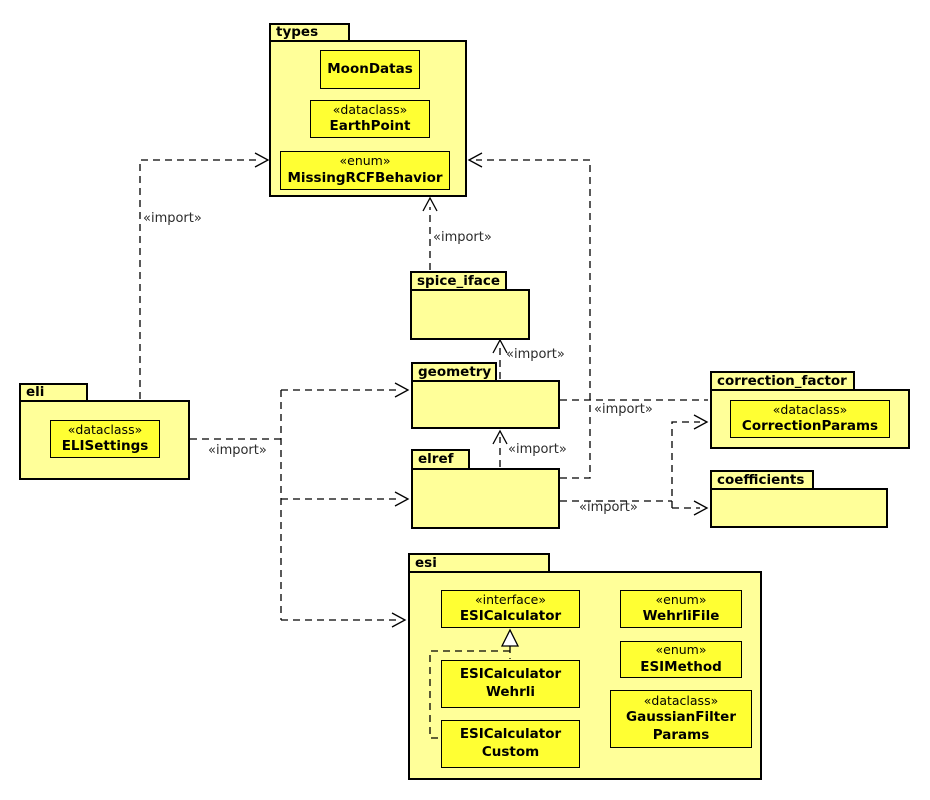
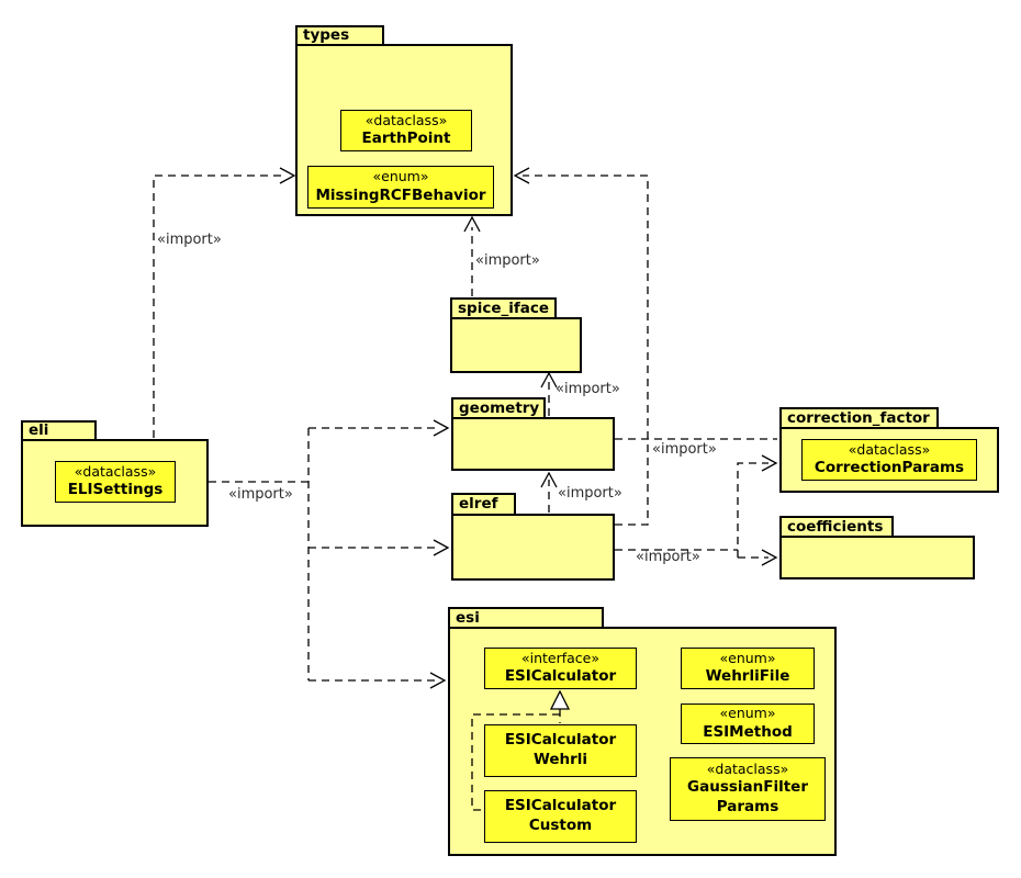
  «import»
  «import»
  «import»
  «import»
  «import»
  «import»
  «import»
  types
- MoonDatas
  «dataclass»
  EarthPoint
  «enum»
  MissingRCFBehavior
  eli
  «dataclass»
  ELISettings
  spice_iface
  geometry
  elref
  correction_factor
  «dataclass»
  CorrectionParams
  coefficients
  esi
  «interface»
  ESICalculator
  ESICalculator
  Wehrli
  ESICalculator
  Custom
  «enum»
  WehrliFile
  «enum»
  ESIMethod
  «dataclass»
  GaussianFilter
  Params
